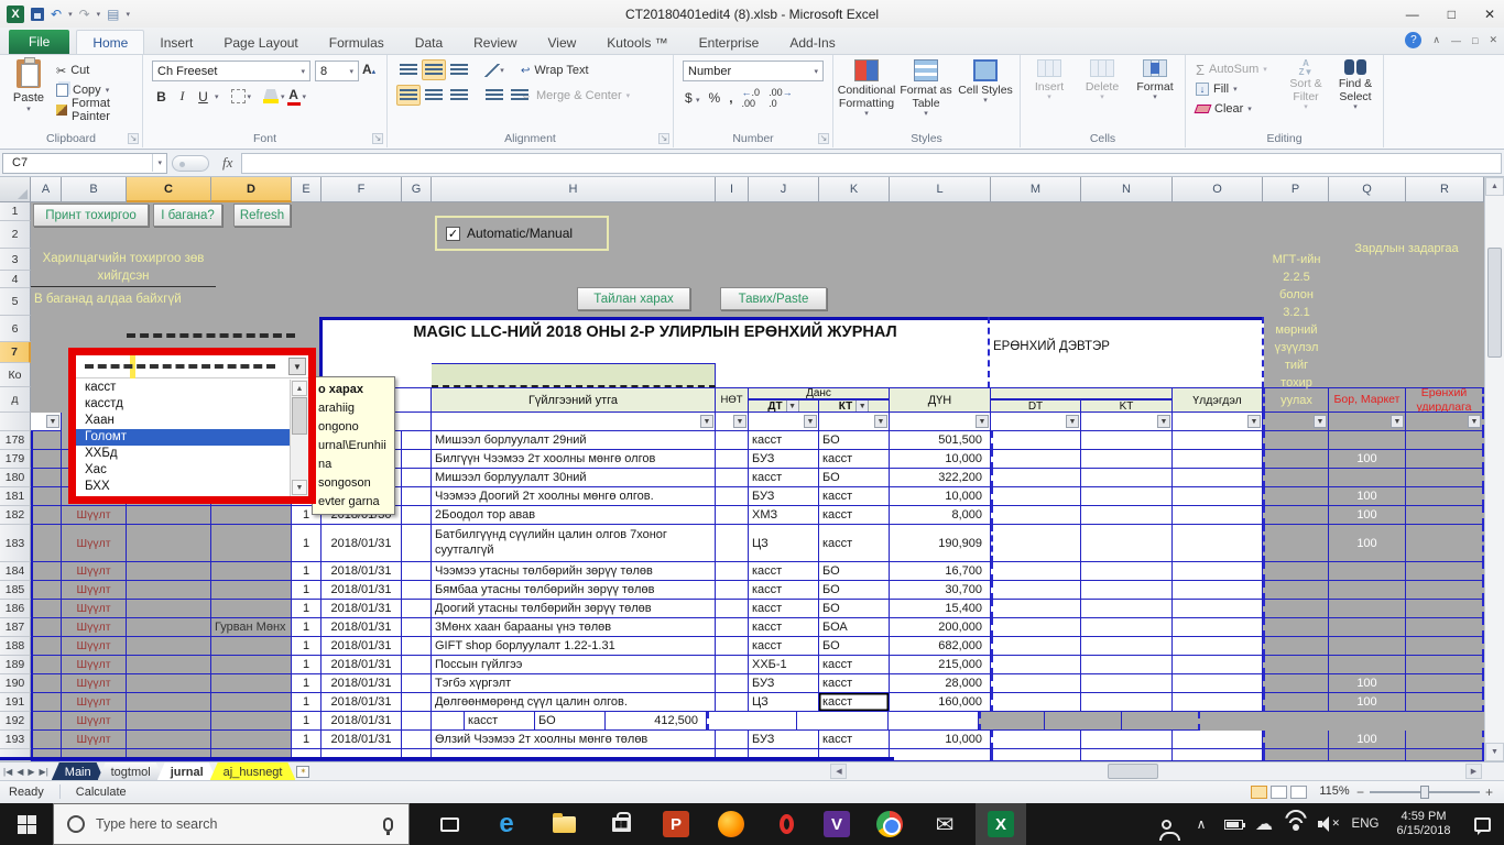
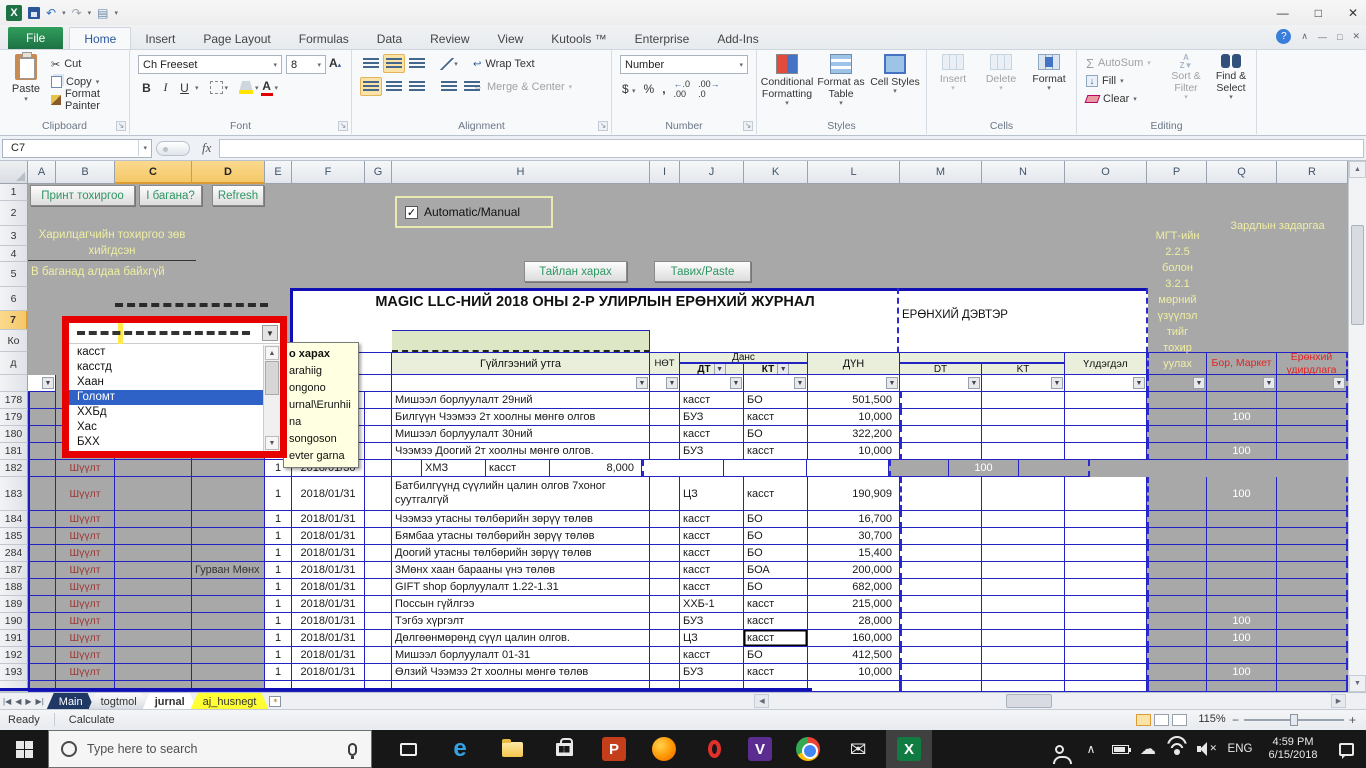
  X
  ↶
  ↷
  ▤
- CT20180401edit4 (8).xlsb - Microsoft Excel
  —
  □
  ✕
  File
  Home
  Insert
  Page Layout
  Formulas
  Data
  Review
  View
  Kutools ™
  Enterprise
  Add-Ins
  ?
  ∧
  —
  □
  ✕
  Paste
  ✂
  Cut
  Copy
  Format Painter
  Clipboard
  ↘
  Ch Freeset
  8
  B
  I
  U
  A
  Font
  ↘
  ↩
  Wrap Text
  ⇔
  Merge & Center
  Alignment
  ↘
  Number
  %
  ,
  ←.0
  .00
  .00→
  .0
  Number
  ↘
  Conditional Formatting
  Format as Table
  Cell Styles
  Styles
  Insert
  Delete
  Format
  Cells
  Σ
  AutoSum
  ↓
  Fill
  Clear
  A
  Z▼
  Sort & Filter
  Find & Select
  Editing
  C7
  fx
  A
  B
  C
  D
  E
  F
  G
  H
  I
  J
  K
  L
  M
  N
  O
  P
  Q
  R
  1
  2
  3
  4
  5
  6
  7
  Ко
  д
  Принт тохиргоо
  I багана?
  Refresh
  ✓
  Automatic/Manual
  Харилцагчийн тохиргоо зөв
  хийгдсэн
  В баганад алдаа байхгүй
  Тайлан харах
  Тавих/Paste
  MAGIC LLC-НИЙ 2018 ОНЫ 2-Р УЛИРЛЫН ЕРӨНХИЙ ЖУРНАЛ
  ЕРӨНХИЙ ДЭВТЭР
  Гүйлгээний утга
  НӨТ
  Данс
  ДТ
  КТ
  ДҮН
  DT
  KT
  Үлдэгдэл
  Бор, Маркет
  Ерөнхий удирдлага
  МГТ-ийн
  2.2.5
  болон
  3.2.1
  мөрний
  үзүүлэл
  тийг
  тохир
  уулах
  Зардлын задаргаа
  178
  Мишээл борлуулалт 29ний
  касст
  БО
  501,500
  179
  Билгүүн Чээмээ 2т хоолны мөнгө олгов
  БУЗ
  касст
  10,000
  100
  180
  Мишээл борлуулалт 30ний
  касст
  БО
  322,200
  181
  Чээмээ Доогий 2т хоолны мөнгө олгов.
  БУЗ
  касст
  10,000
  100
  182
  Шүүлт
  1
  2018/01/30
- 2Боодол тор авав
  ХМЗ
  касст
  8,000
  100
  183
  Шүүлт
  1
  2018/01/31
  Батбилгүүнд сүүлийн цалин олгов 7хоног суутгалгүй
  ЦЗ
  касст
  190,909
  100
  184
  Шүүлт
  1
  2018/01/31
  Чээмээ утасны төлбөрийн зөрүү төлөв
  касст
  БО
  16,700
  185
  Шүүлт
  1
  2018/01/31
  Бямбаа утасны төлбөрийн зөрүү төлөв
  касст
  БО
  30,700
- 186
+ 284
  Шүүлт
  1
  2018/01/31
  Доогий утасны төлбөрийн зөрүү төлөв
  касст
  БО
  15,400
  187
  Шүүлт
  Гурван Мөнх
  1
  2018/01/31
  3Мөнх хаан барааны үнэ төлөв
  касст
  БОА
  200,000
  188
  Шүүлт
  1
  2018/01/31
  GIFT shop борлуулалт 1.22-1.31
  касст
  БО
  682,000
  189
  Шүүлт
  1
  2018/01/31
  Поссын гүйлгээ
  ХХБ-1
  касст
  215,000
  190
  Шүүлт
  1
  2018/01/31
  Тэгбэ хүргэлт
  БУЗ
  касст
  28,000
  100
  191
  Шүүлт
  1
  2018/01/31
  Дөлгөөнмөрөнд сүүл цалин олгов.
  ЦЗ
  касст
  160,000
  100
  192
  Шүүлт
  1
  2018/01/31
+ Мишээл борлуулалт 01-31
  касст
  БО
  412,500
  193
  Шүүлт
  1
  2018/01/31
  Өлзий Чээмээ 2т хоолны мөнгө төлөв
  БУЗ
  касст
  10,000
  100
  ▼
  касст
  касстд
  Хаан
  Голомт
  ХХБд
  Хас
  БХХ
  о харах
  arahiig
  ongono
  urnal\Erunhii
  na
  songoson
  evter garna
  |◀
  ◀
  ▶
  ▶|
  Main
  togtmol
  jurnal
  aj_husnegt
  Ready
  Calculate
  115%
  −
  +
  Type here to search
  e
  P
  V
  ✉
  X
  ∧
  ☁
  ✕
  ENG
  4:59 PM
  6/15/2018
